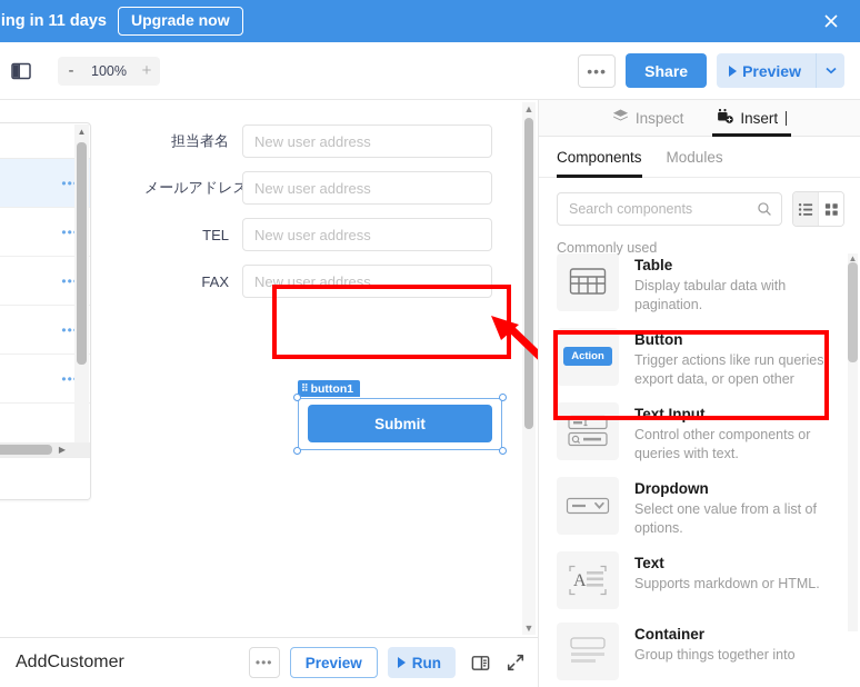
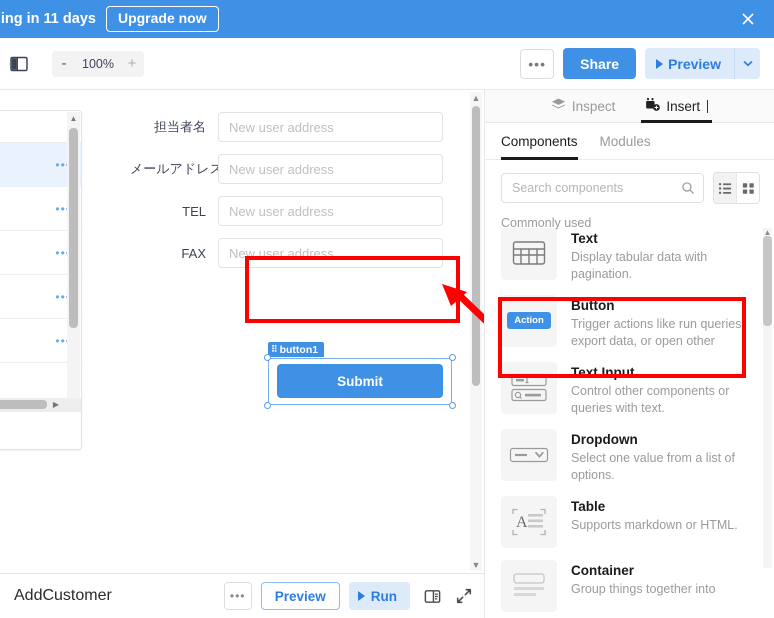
  ing in 11 days
  Upgrade now
  -
  100%
  +
  •••
  Share
  Preview
  ▲
  ▶
  担当者名
  New user address
  メールアドレス
  New user address
  TEL
  New user address
  FAX
  New user address
  ⠿
  button1
  Submit
  ▲
  ▼
  Inspect
  Insert
  Components
  Modules
  Search components
  Commonly used
- Table
+ Text
  Display tabular data with pagination.
  Action
  Button
  Trigger actions like run queries, export data, or open other
  Text Input
  Control other components or queries with text.
  Dropdown
  Select one value from a list of options.
  A
- Text
+ Table
  Supports markdown or HTML.
  Container
  Group things together into
  ▲
  AddCustomer
  •••
  Preview
  Run
